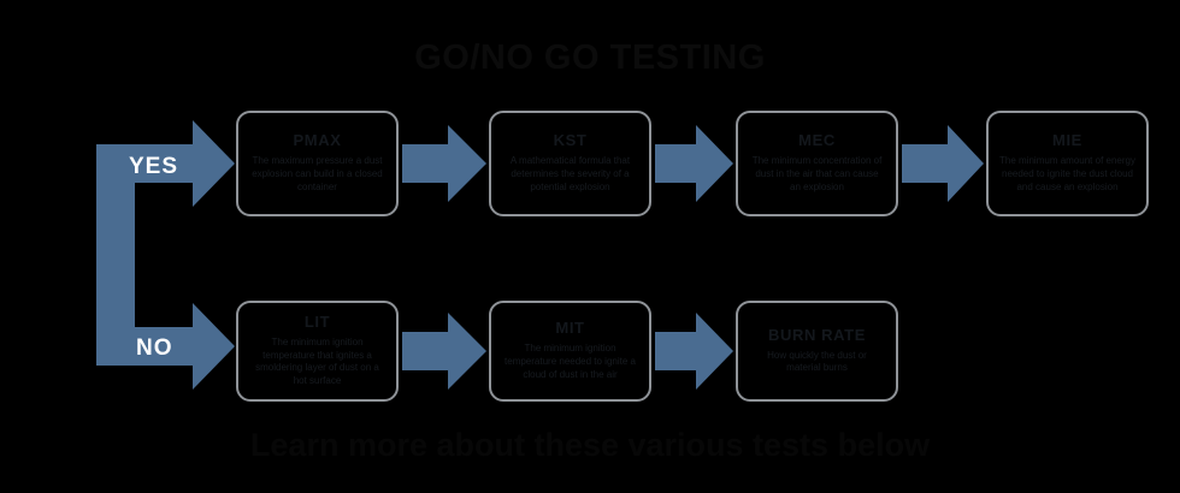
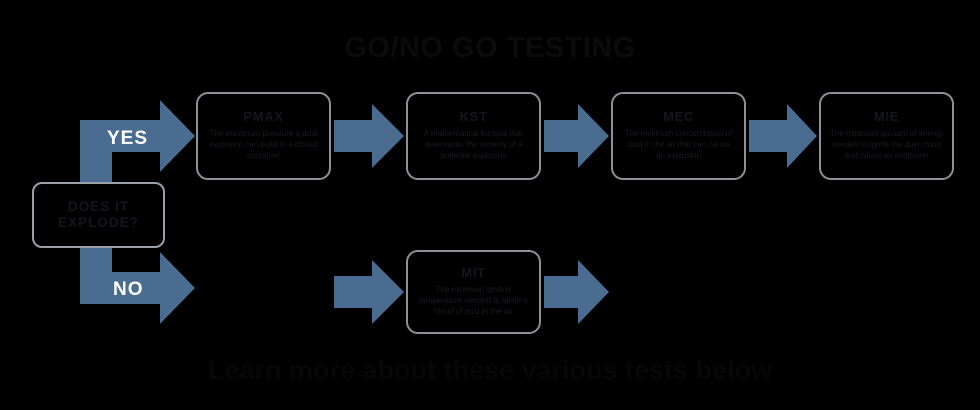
  YES
  NO
+ DOES IT
+ EXPLODE?
  PMAX
  The maximum pressure a dust explosion can build in a closed container
  KST
  A mathematical formula that determines the severity of a potential explosion
  MEC
  The minimum concentration of dust in the air that can cause an explosion
  MIE
  The minimum amount of energy needed to ignite the dust cloud and cause an explosion
- LIT
- The minimum ignition temperature that ignites a smoldering layer of dust on a hot surface
  MIT
  The minimum ignition temperature needed to ignite a cloud of dust in the air
- BURN RATE
- How quickly the dust or material burns
